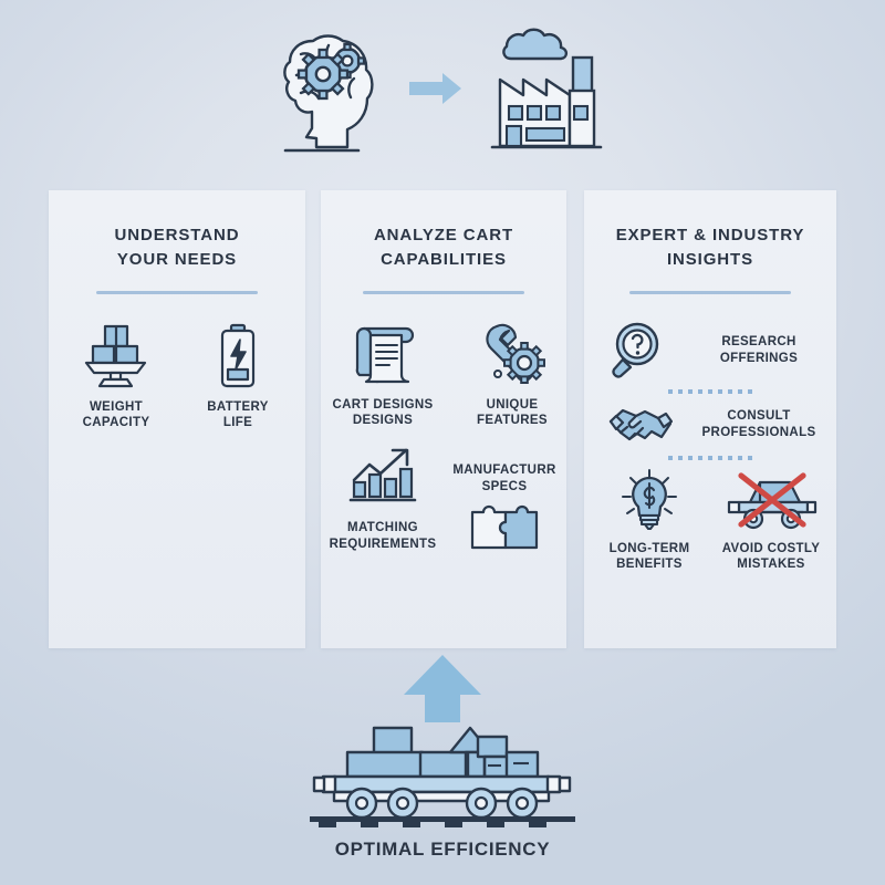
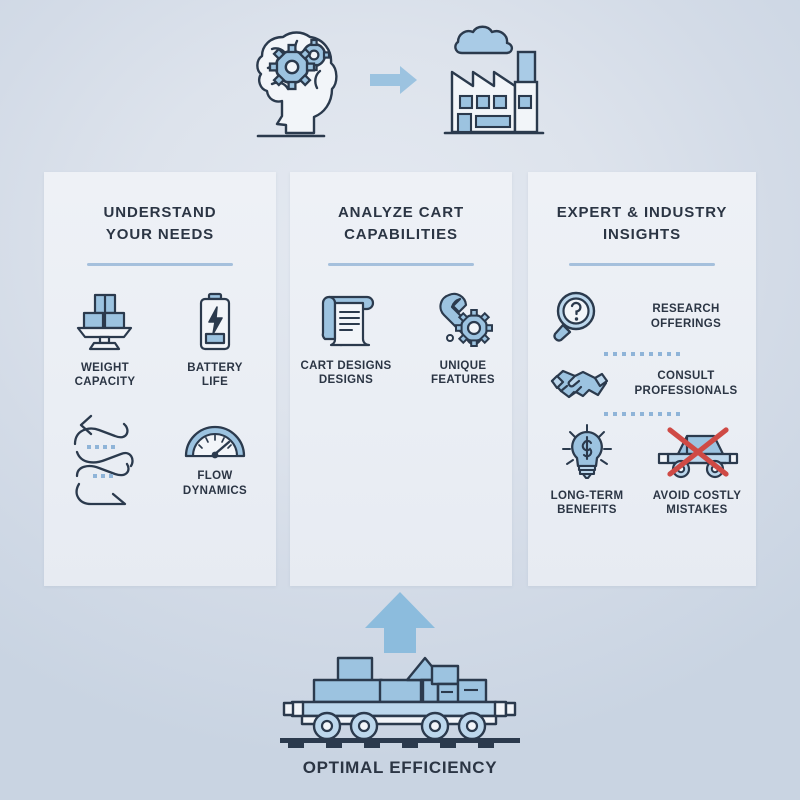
  UNDERSTAND
  YOUR NEEDS
  WEIGHT
  CAPACITY
  BATTERY
  LIFE
+ FLOW
+ DYNAMICS
  ANALYZE CART
  CAPABILITIES
  CART DESIGNS
  DESIGNS
  UNIQUE
  FEATURES
- MATCHING
- REQUIREMENTS
- MANUFACTURR
- SPECS
  EXPERT & INDUSTRY
  INSIGHTS
  RESEARCH
  OFFERINGS
  CONSULT
  PROFESSIONALS
  LONG-TERM
  BENEFITS
  AVOID COSTLY
  MISTAKES
  OPTIMAL EFFICIENCY
